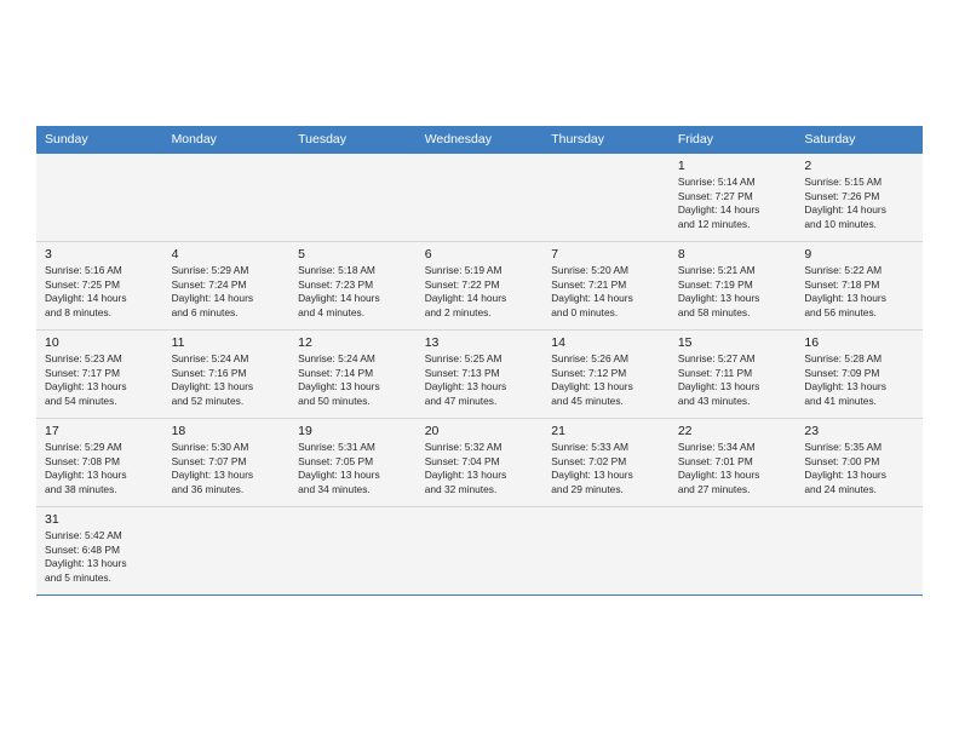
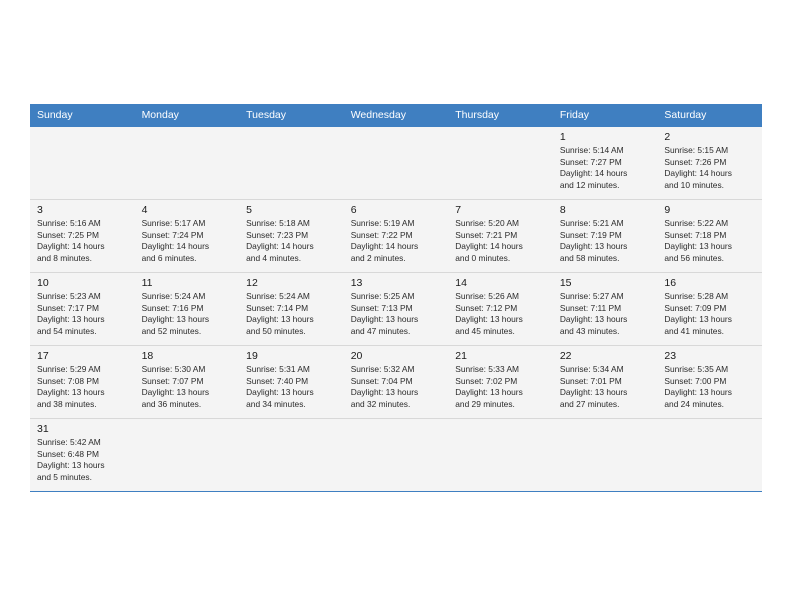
  Sunday	Monday	Tuesday	Wednesday	Thursday	Friday	Saturday
  					1Sunrise: 5:14 AM Sunset: 7:27 PM Daylight: 14 hours and 12 minutes.	2Sunrise: 5:15 AM Sunset: 7:26 PM Daylight: 14 hours and 10 minutes.
- 3Sunrise: 5:16 AM Sunset: 7:25 PM Daylight: 14 hours and 8 minutes.	4Sunrise: 5:29 AM Sunset: 7:24 PM Daylight: 14 hours and 6 minutes.	5Sunrise: 5:18 AM Sunset: 7:23 PM Daylight: 14 hours and 4 minutes.	6Sunrise: 5:19 AM Sunset: 7:22 PM Daylight: 14 hours and 2 minutes.	7Sunrise: 5:20 AM Sunset: 7:21 PM Daylight: 14 hours and 0 minutes.	8Sunrise: 5:21 AM Sunset: 7:19 PM Daylight: 13 hours and 58 minutes.	9Sunrise: 5:22 AM Sunset: 7:18 PM Daylight: 13 hours and 56 minutes.
+ 3Sunrise: 5:16 AM Sunset: 7:25 PM Daylight: 14 hours and 8 minutes.	4Sunrise: 5:17 AM Sunset: 7:24 PM Daylight: 14 hours and 6 minutes.	5Sunrise: 5:18 AM Sunset: 7:23 PM Daylight: 14 hours and 4 minutes.	6Sunrise: 5:19 AM Sunset: 7:22 PM Daylight: 14 hours and 2 minutes.	7Sunrise: 5:20 AM Sunset: 7:21 PM Daylight: 14 hours and 0 minutes.	8Sunrise: 5:21 AM Sunset: 7:19 PM Daylight: 13 hours and 58 minutes.	9Sunrise: 5:22 AM Sunset: 7:18 PM Daylight: 13 hours and 56 minutes.
  10Sunrise: 5:23 AM Sunset: 7:17 PM Daylight: 13 hours and 54 minutes.	11Sunrise: 5:24 AM Sunset: 7:16 PM Daylight: 13 hours and 52 minutes.	12Sunrise: 5:24 AM Sunset: 7:14 PM Daylight: 13 hours and 50 minutes.	13Sunrise: 5:25 AM Sunset: 7:13 PM Daylight: 13 hours and 47 minutes.	14Sunrise: 5:26 AM Sunset: 7:12 PM Daylight: 13 hours and 45 minutes.	15Sunrise: 5:27 AM Sunset: 7:11 PM Daylight: 13 hours and 43 minutes.	16Sunrise: 5:28 AM Sunset: 7:09 PM Daylight: 13 hours and 41 minutes.
- 17Sunrise: 5:29 AM Sunset: 7:08 PM Daylight: 13 hours and 38 minutes.	18Sunrise: 5:30 AM Sunset: 7:07 PM Daylight: 13 hours and 36 minutes.	19Sunrise: 5:31 AM Sunset: 7:05 PM Daylight: 13 hours and 34 minutes.	20Sunrise: 5:32 AM Sunset: 7:04 PM Daylight: 13 hours and 32 minutes.	21Sunrise: 5:33 AM Sunset: 7:02 PM Daylight: 13 hours and 29 minutes.	22Sunrise: 5:34 AM Sunset: 7:01 PM Daylight: 13 hours and 27 minutes.	23Sunrise: 5:35 AM Sunset: 7:00 PM Daylight: 13 hours and 24 minutes.
+ 17Sunrise: 5:29 AM Sunset: 7:08 PM Daylight: 13 hours and 38 minutes.	18Sunrise: 5:30 AM Sunset: 7:07 PM Daylight: 13 hours and 36 minutes.	19Sunrise: 5:31 AM Sunset: 7:40 PM Daylight: 13 hours and 34 minutes.	20Sunrise: 5:32 AM Sunset: 7:04 PM Daylight: 13 hours and 32 minutes.	21Sunrise: 5:33 AM Sunset: 7:02 PM Daylight: 13 hours and 29 minutes.	22Sunrise: 5:34 AM Sunset: 7:01 PM Daylight: 13 hours and 27 minutes.	23Sunrise: 5:35 AM Sunset: 7:00 PM Daylight: 13 hours and 24 minutes.
  31Sunrise: 5:42 AM Sunset: 6:48 PM Daylight: 13 hours and 5 minutes.
